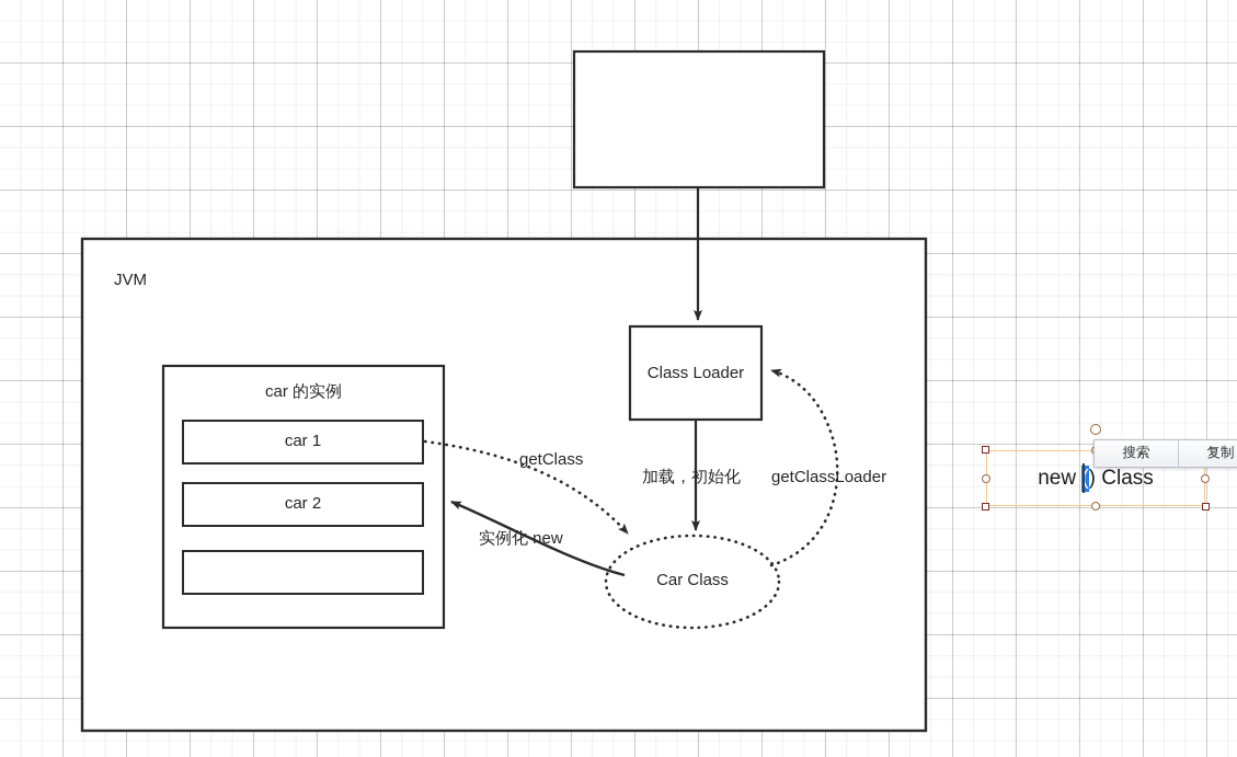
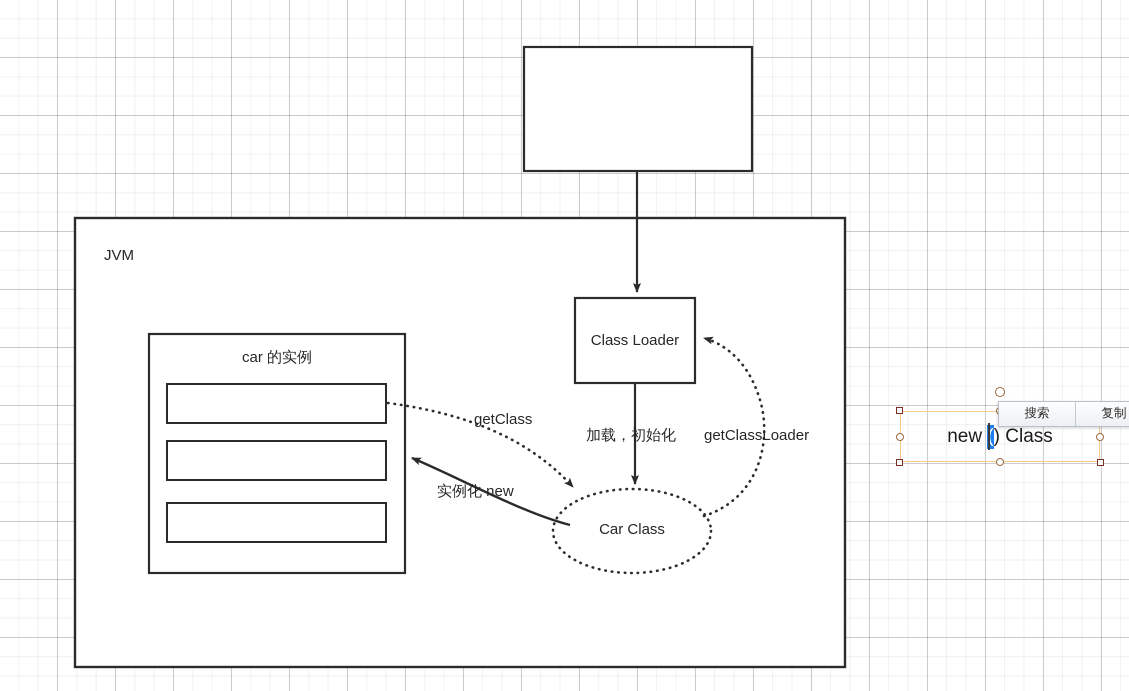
  JVM
  car 的实例
- car 1
- car 2
  Class Loader
  Car Class
  getClass
  实例化 new
  加载，初始化
  getClassLoader
  new
  (
  ) Class
  搜索
  复制
